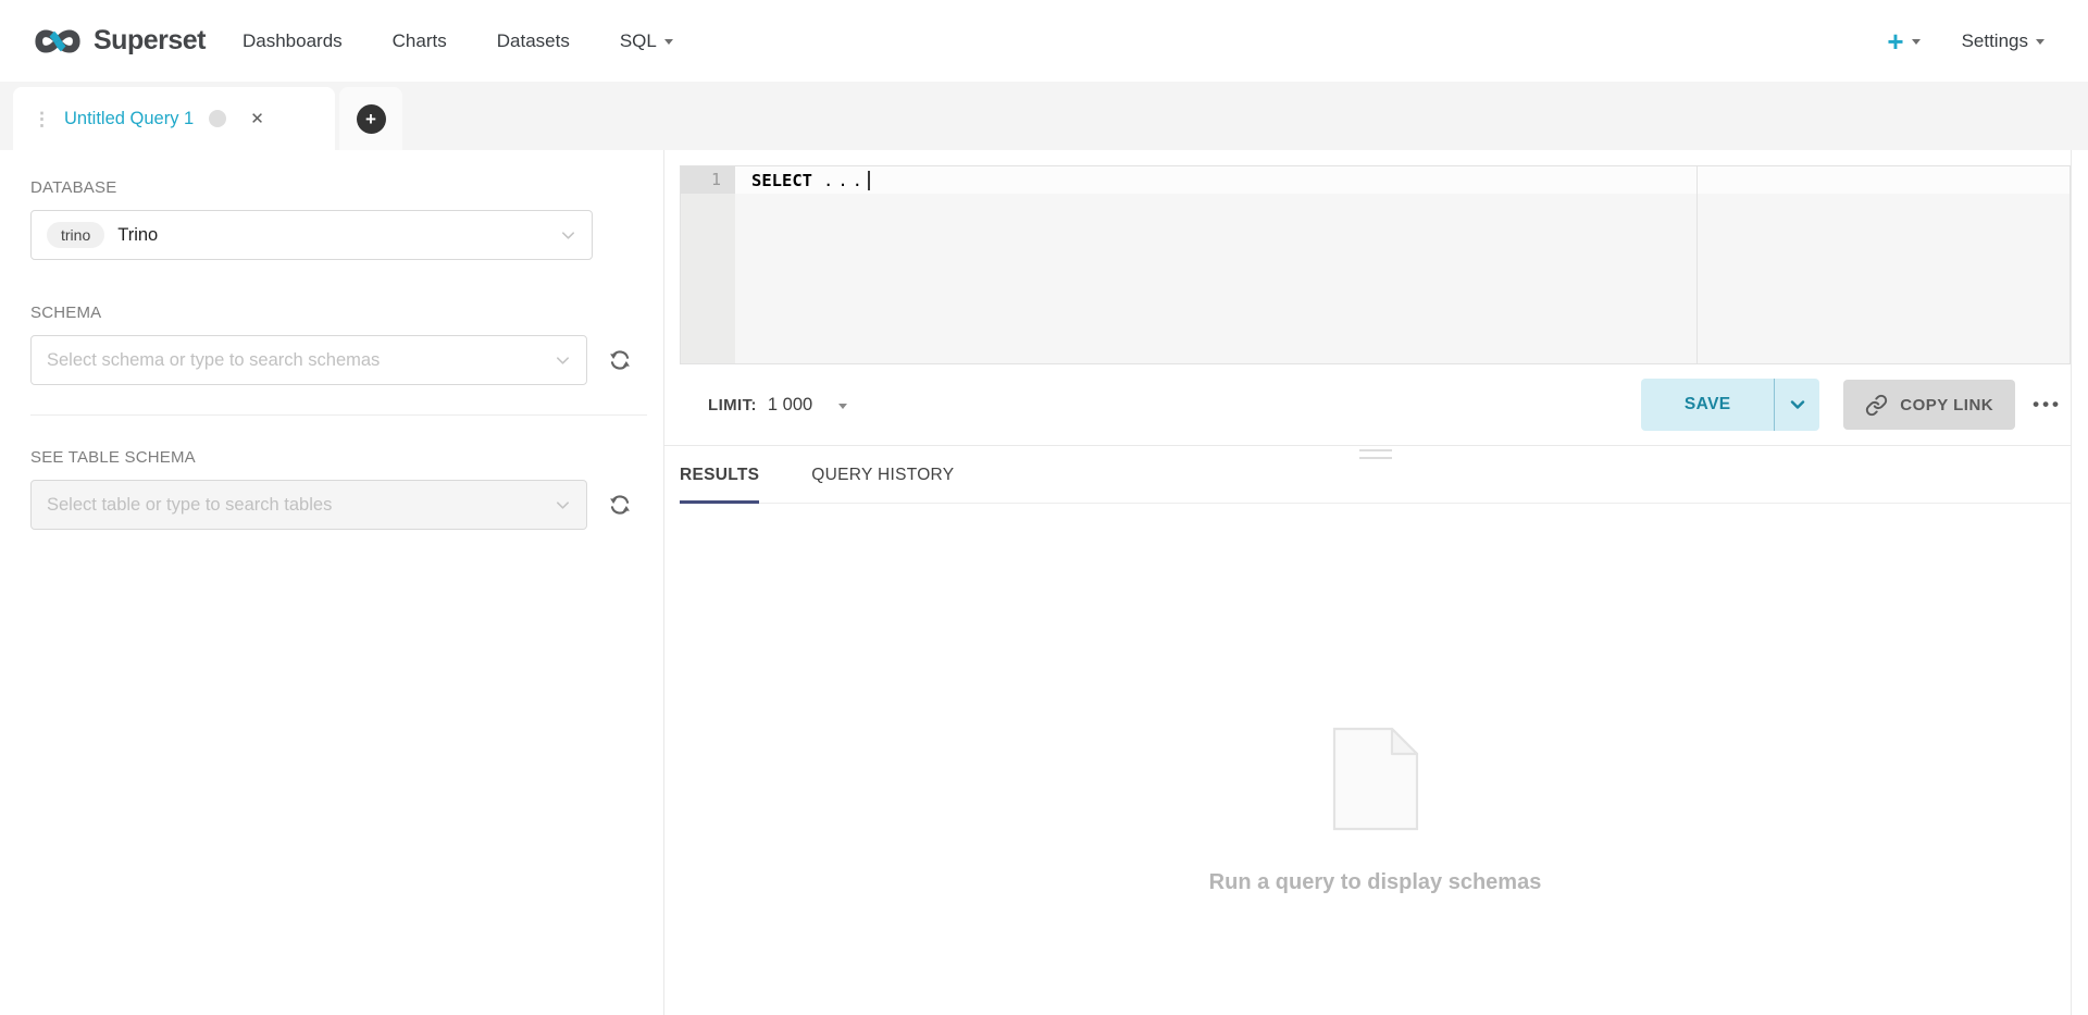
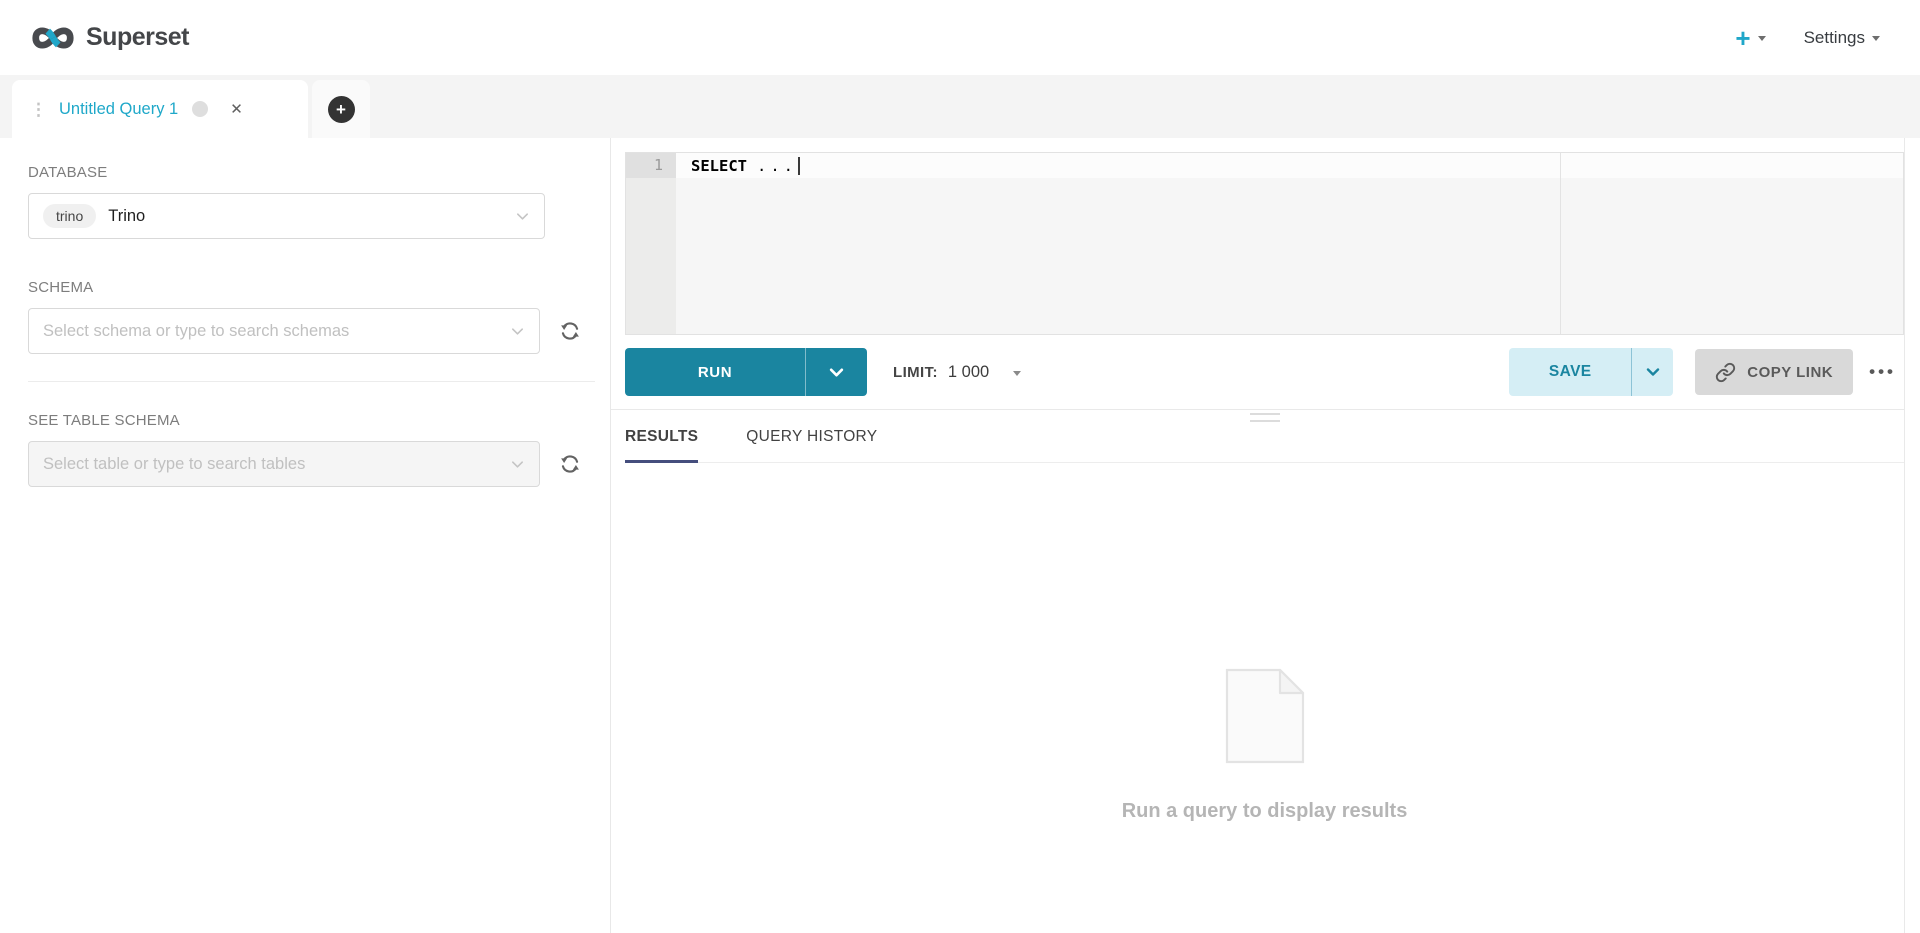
  Superset
- Dashboards
- Charts
- Datasets
- SQL
  +
  Settings
  ⋮
  Untitled Query 1
  ✕
  +
  DATABASE
  trino
  Trino
  SCHEMA
  Select schema or type to search schemas
  SEE TABLE SCHEMA
  Select table or type to search tables
  1
  SELECT
  ...
+ RUN
  LIMIT:
  1 000
  SAVE
  COPY LINK
  •••
  RESULTS
  QUERY HISTORY
- Run a query to display schemas
+ Run a query to display results
